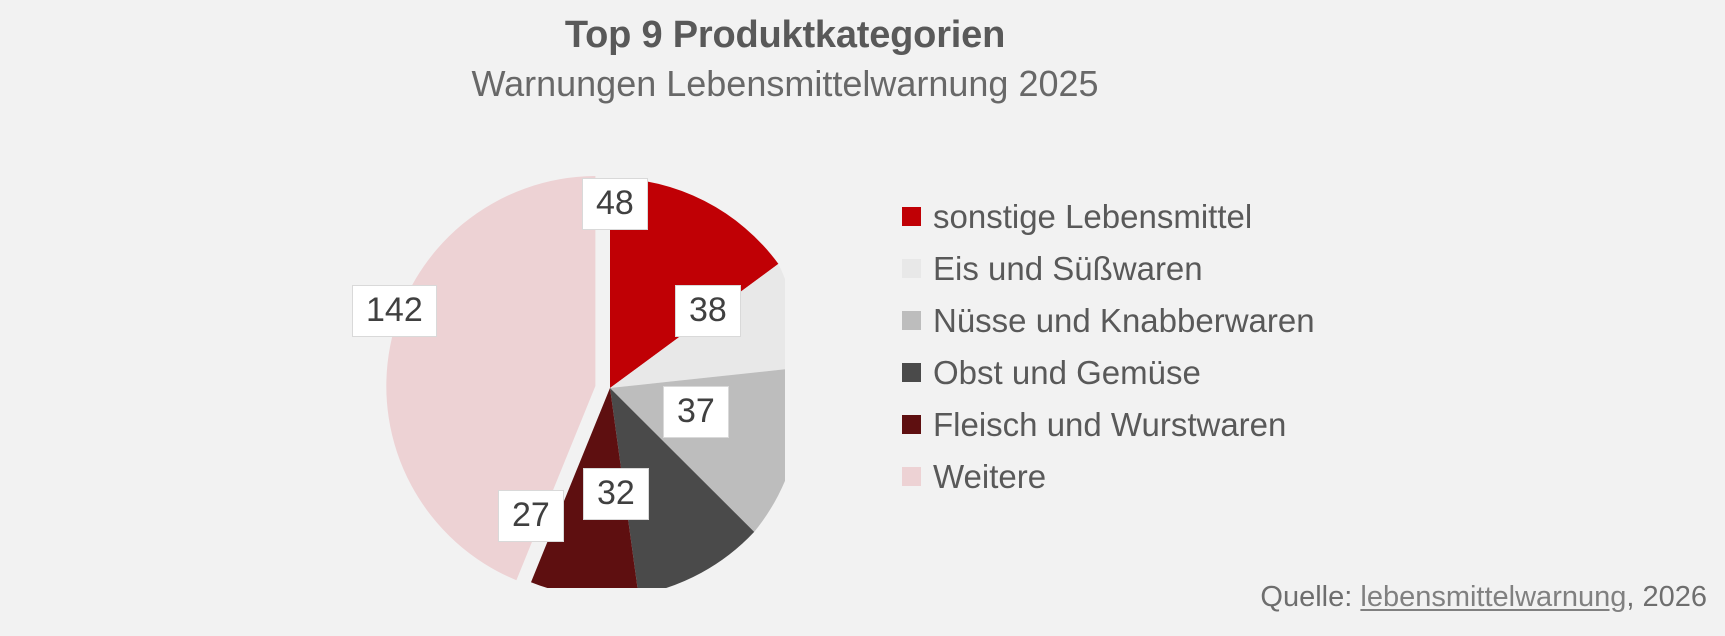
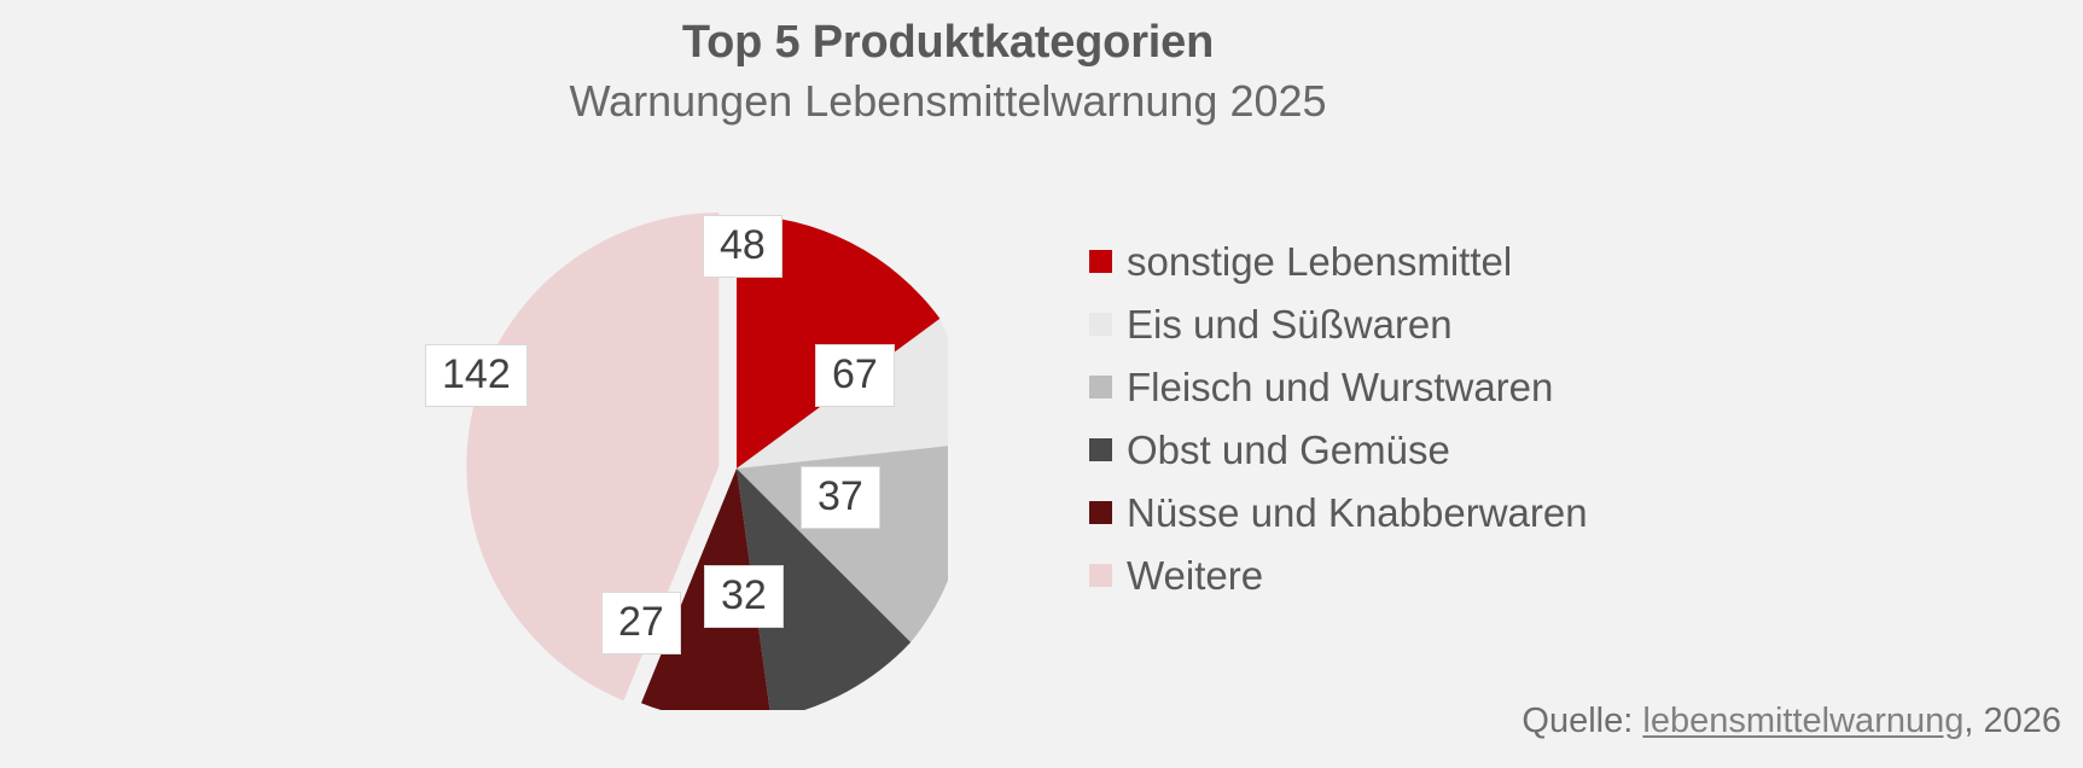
- Top 9 Produktkategorien
+ Top 5 Produktkategorien
  Warnungen Lebensmittelwarnung 2025
  48
- 38
+ 67
  37
  32
  27
  142
  sonstige Lebensmittel
  Eis und Süßwaren
- Nüsse und Knabberwaren
+ Fleisch und Wurstwaren
  Obst und Gemüse
- Fleisch und Wurstwaren
+ Nüsse und Knabberwaren
  Weitere
  Quelle: lebensmittelwarnung, 2026
